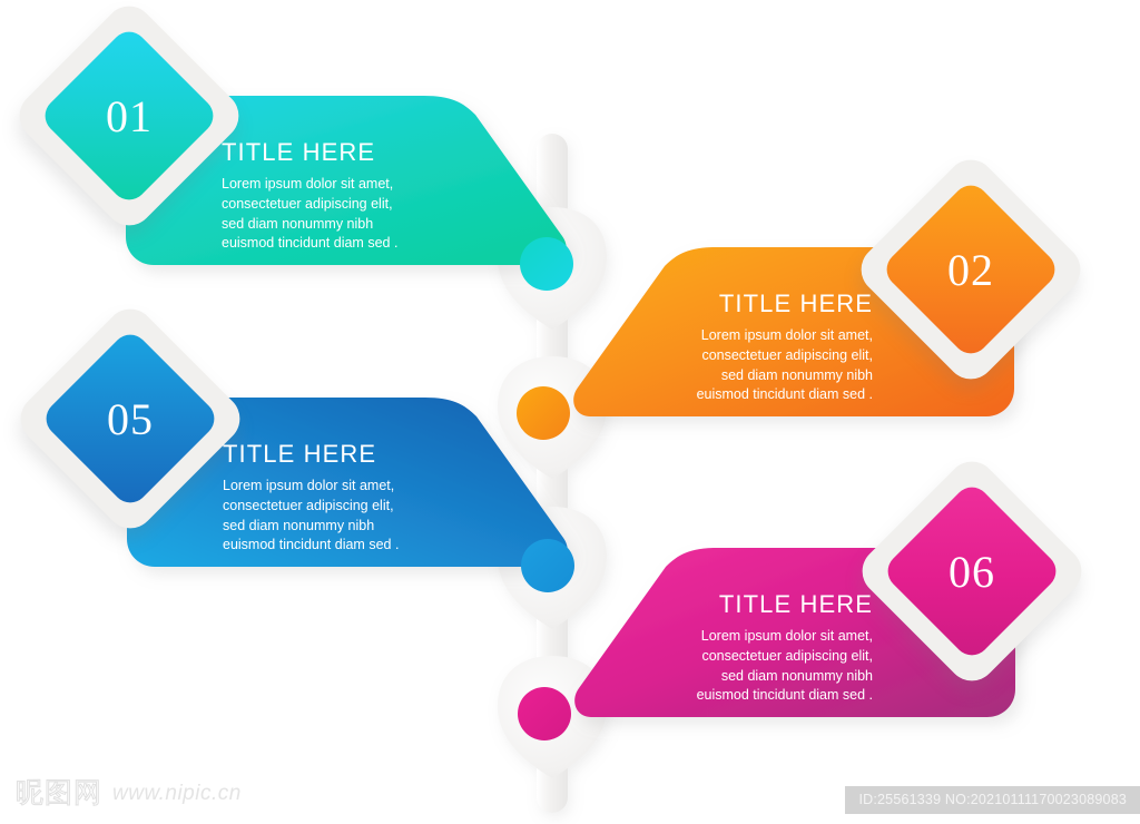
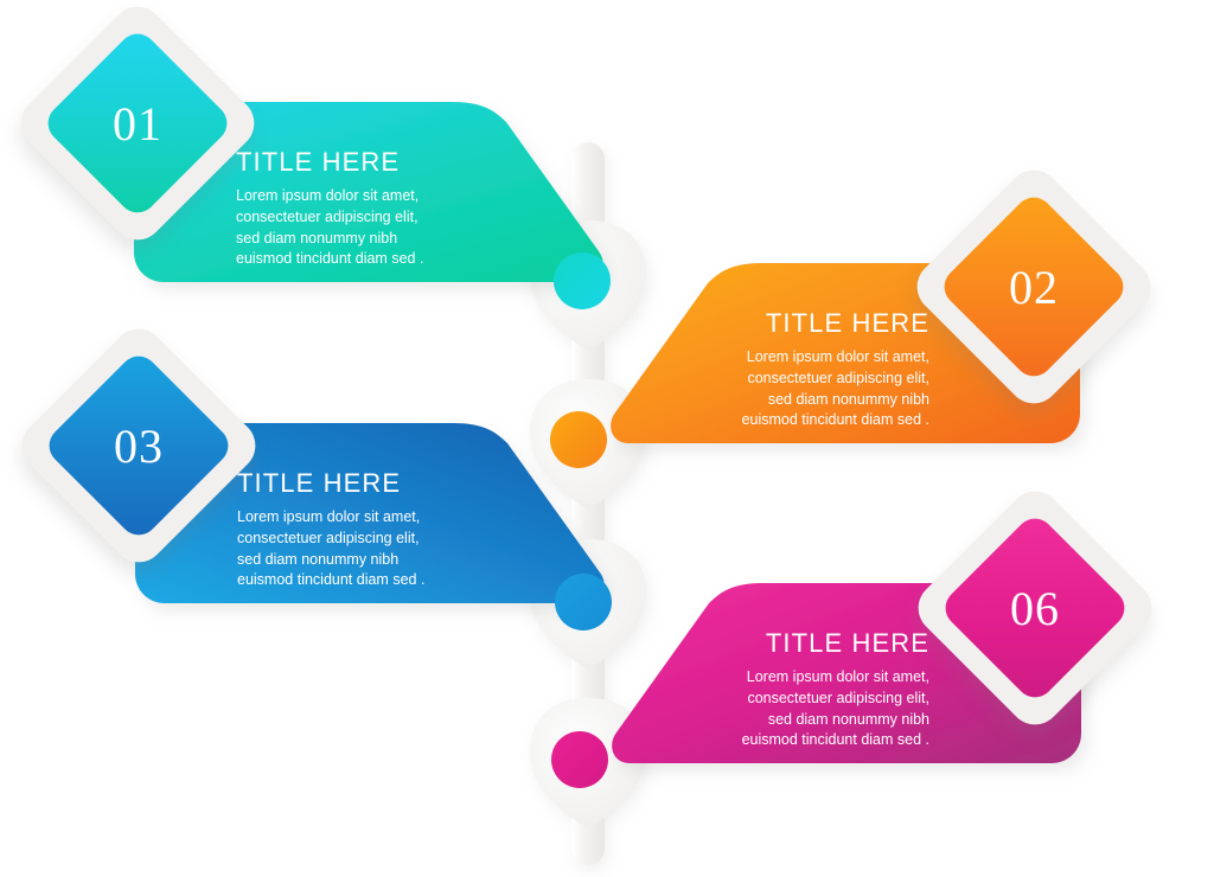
  01
  02
- 05
+ 03
  06
  TITLE HERE
  Lorem ipsum dolor sit amet,
  consectetuer adipiscing elit,
  sed diam nonummy nibh
  euismod tincidunt diam sed .
  TITLE HERE
  Lorem ipsum dolor sit amet,
  consectetuer adipiscing elit,
  sed diam nonummy nibh
  euismod tincidunt diam sed .
  TITLE HERE
  Lorem ipsum dolor sit amet,
  consectetuer adipiscing elit,
  sed diam nonummy nibh
  euismod tincidunt diam sed .
  TITLE HERE
  Lorem ipsum dolor sit amet,
  consectetuer adipiscing elit,
  sed diam nonummy nibh
  euismod tincidunt diam sed .
- 昵图网
- www.nipic.cn
- ID:25561339 NO:20210111170023089083
